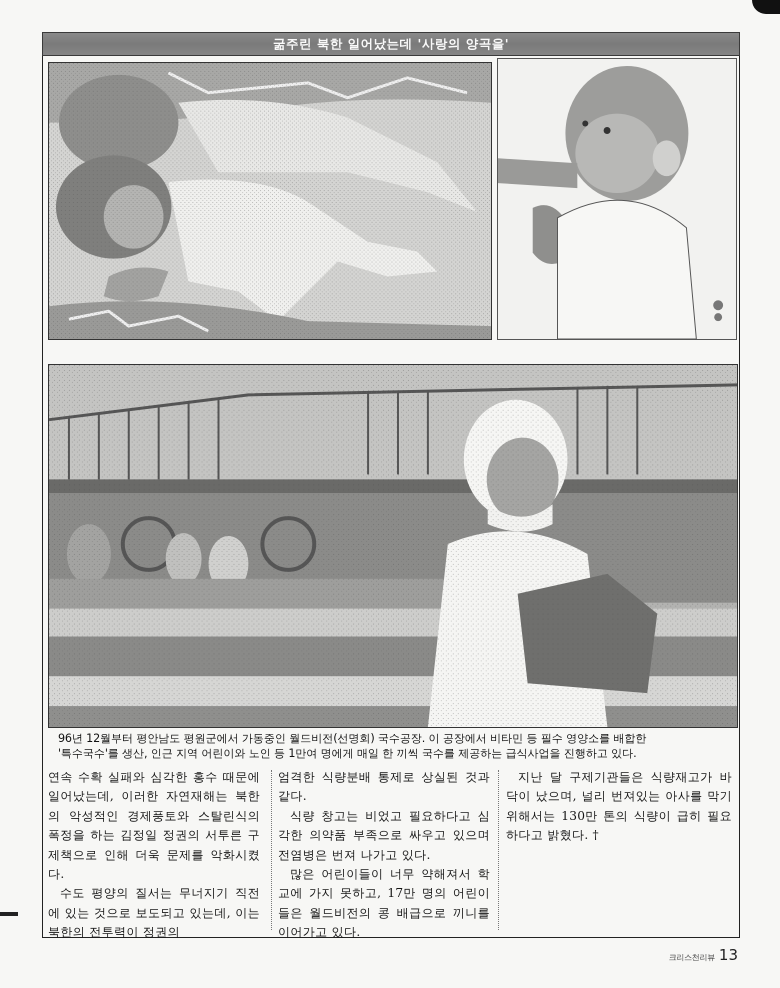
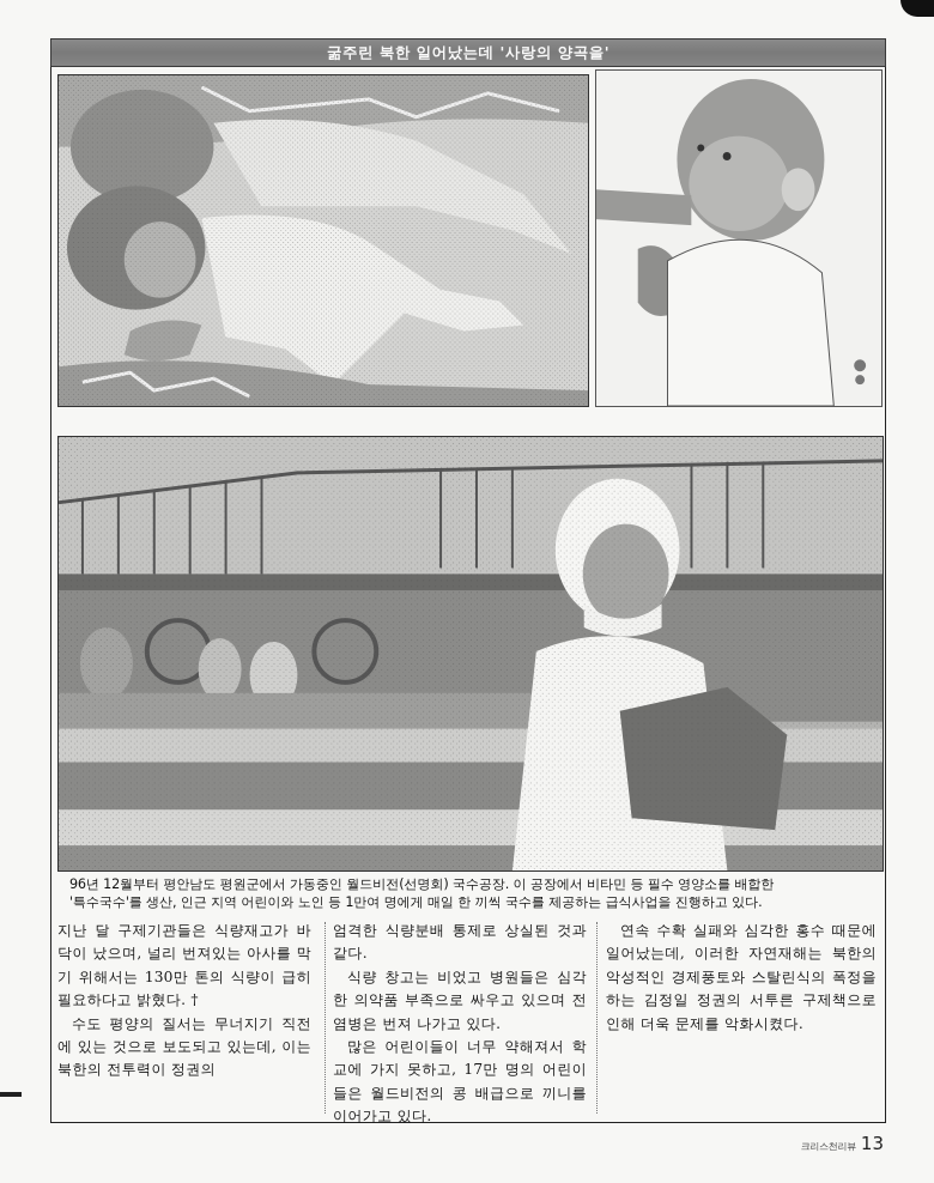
  굶주린 북한 일어났는데 '사랑의 양곡을'
  96년 12월부터 평안남도 평원군에서 가동중인 월드비전(선명회) 국수공장. 이 공장에서 비타민 등 필수 영양소를 배합한
  '특수국수'를 생산, 인근 지역 어린이와 노인 등 1만여 명에게 매일 한 끼씩 국수를 제공하는 급식사업을 진행하고 있다.
- 연속 수확 실패와 심각한 홍수 때문에 일어났는데, 이러한 자연재해는 북한의 악성적인 경제풍토와 스탈린식의 폭정을 하는 김정일 정권의 서투른 구제책으로 인해 더욱 문제를 악화시켰다.
+ 지난 달 구제기관들은 식량재고가 바닥이 났으며, 널리 번져있는 아사를 막기 위해서는 130만 톤의 식량이 급히 필요하다고 밝혔다. †
  수도 평양의 질서는 무너지기 직전에 있는 것으로 보도되고 있는데, 이는 북한의 전투력이 정권의
  엄격한 식량분배 통제로 상실된 것과 같다.
- 식량 창고는 비었고 필요하다고 심각한 의약품 부족으로 싸우고 있으며 전염병은 번져 나가고 있다.
+ 식량 창고는 비었고 병원들은 심각한 의약품 부족으로 싸우고 있으며 전염병은 번져 나가고 있다.
  많은 어린이들이 너무 약해져서 학교에 가지 못하고, 17만 명의 어린이들은 월드비전의 콩 배급으로 끼니를 이어가고 있다.
- 지난 달 구제기관들은 식량재고가 바닥이 났으며, 널리 번져있는 아사를 막기 위해서는 130만 톤의 식량이 급히 필요하다고 밝혔다. †
+ 연속 수확 실패와 심각한 홍수 때문에 일어났는데, 이러한 자연재해는 북한의 악성적인 경제풍토와 스탈린식의 폭정을 하는 김정일 정권의 서투른 구제책으로 인해 더욱 문제를 악화시켰다.
  크리스천리뷰
  13
